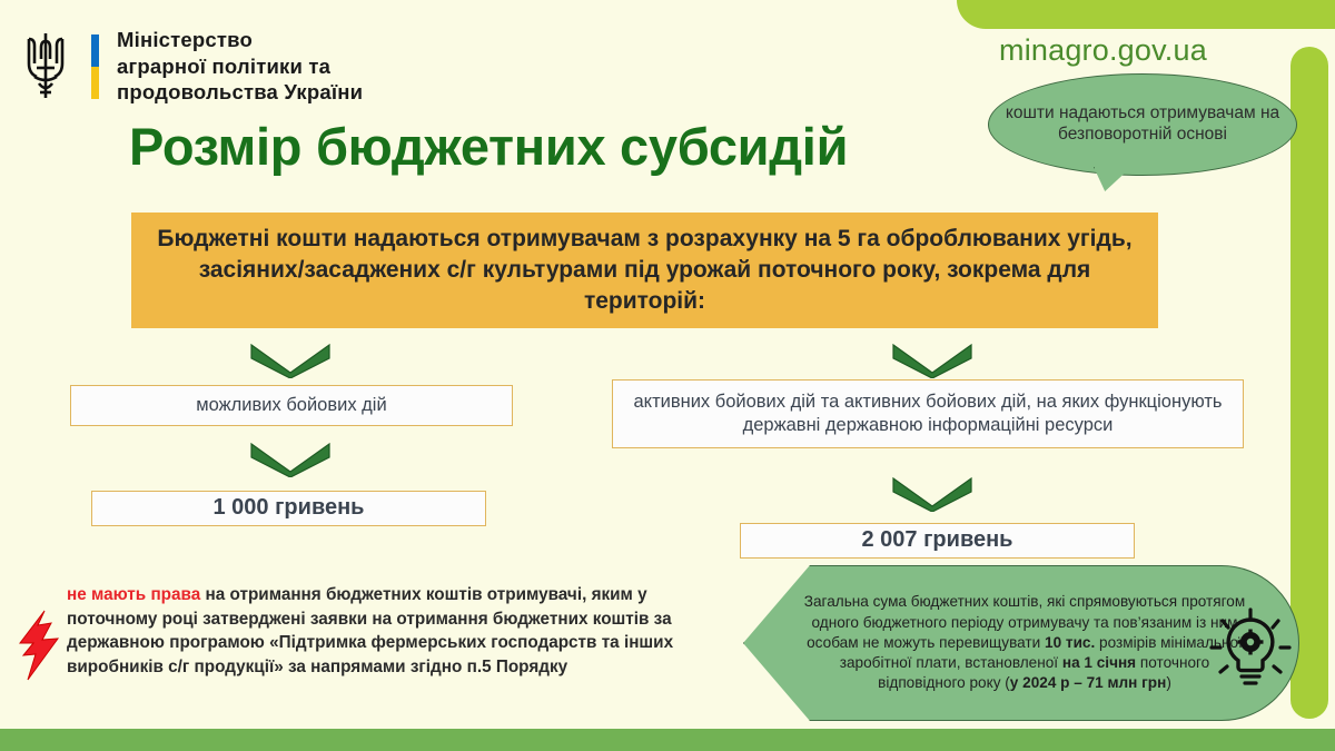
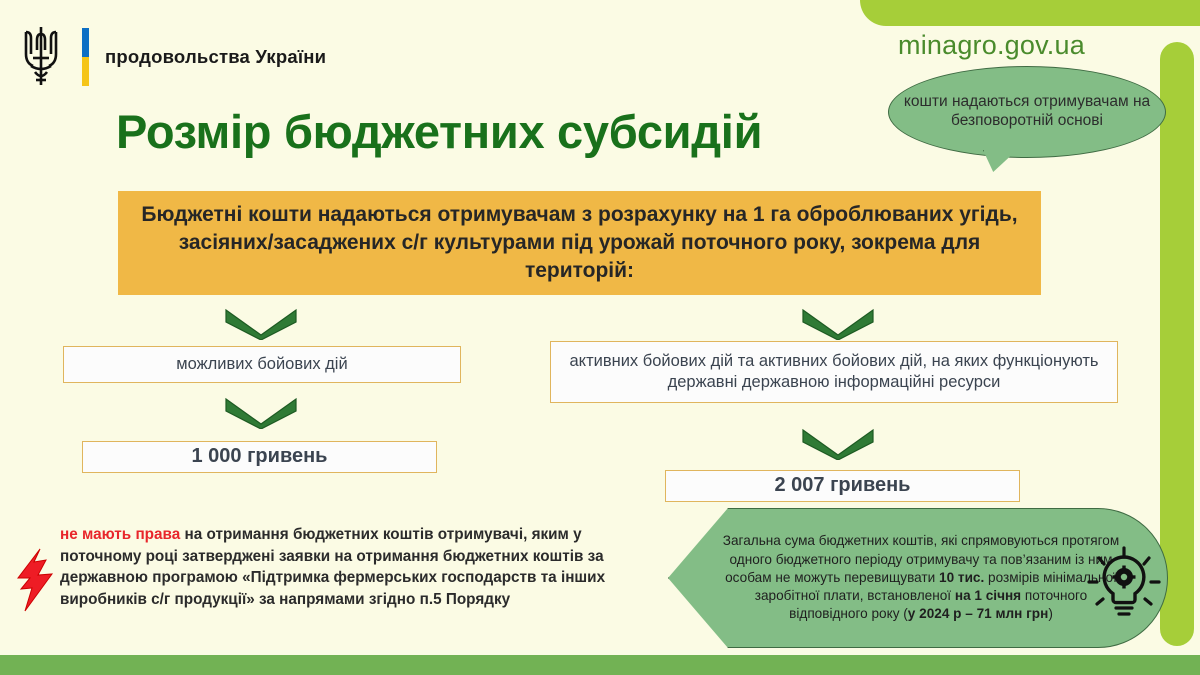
- Міністерство
- аграрної політики та
  продовольства України
  minagro.gov.ua
  кошти надаються отримувачам на безповоротній основі
  Розмір бюджетних субсидій
- Бюджетні кошти надаються отримувачам з розрахунку на 5 га оброблюваних угідь, засіяних/засаджених с/г культурами під урожай поточного року, зокрема для територій:
+ Бюджетні кошти надаються отримувачам з розрахунку на 1 га оброблюваних угідь, засіяних/засаджених с/г культурами під урожай поточного року, зокрема для територій:
  можливих бойових дій
  1 000 гривень
  активних бойових дій та активних бойових дій, на яких функціонують державні державною інформаційні ресурси
  2 007 гривень
  не мають права на отримання бюджетних коштів отримувачі, яким у поточному році затверджені заявки на отримання бюджетних коштів за державною програмою «Підтримка фермерських господарств та інших виробників с/г продукції» за напрямами згідно п.5 Порядку
  Загальна сума бюджетних коштів, які спрямовуються протягом одного бюджетного періоду отримувачу та пов’язаним із нм особам не можуть перевищувати 10 тис. розмірів мінімально заробітної плати, встановленої на 1 січня поточного відповідного року (у 2024 р – 71 млн грн)
